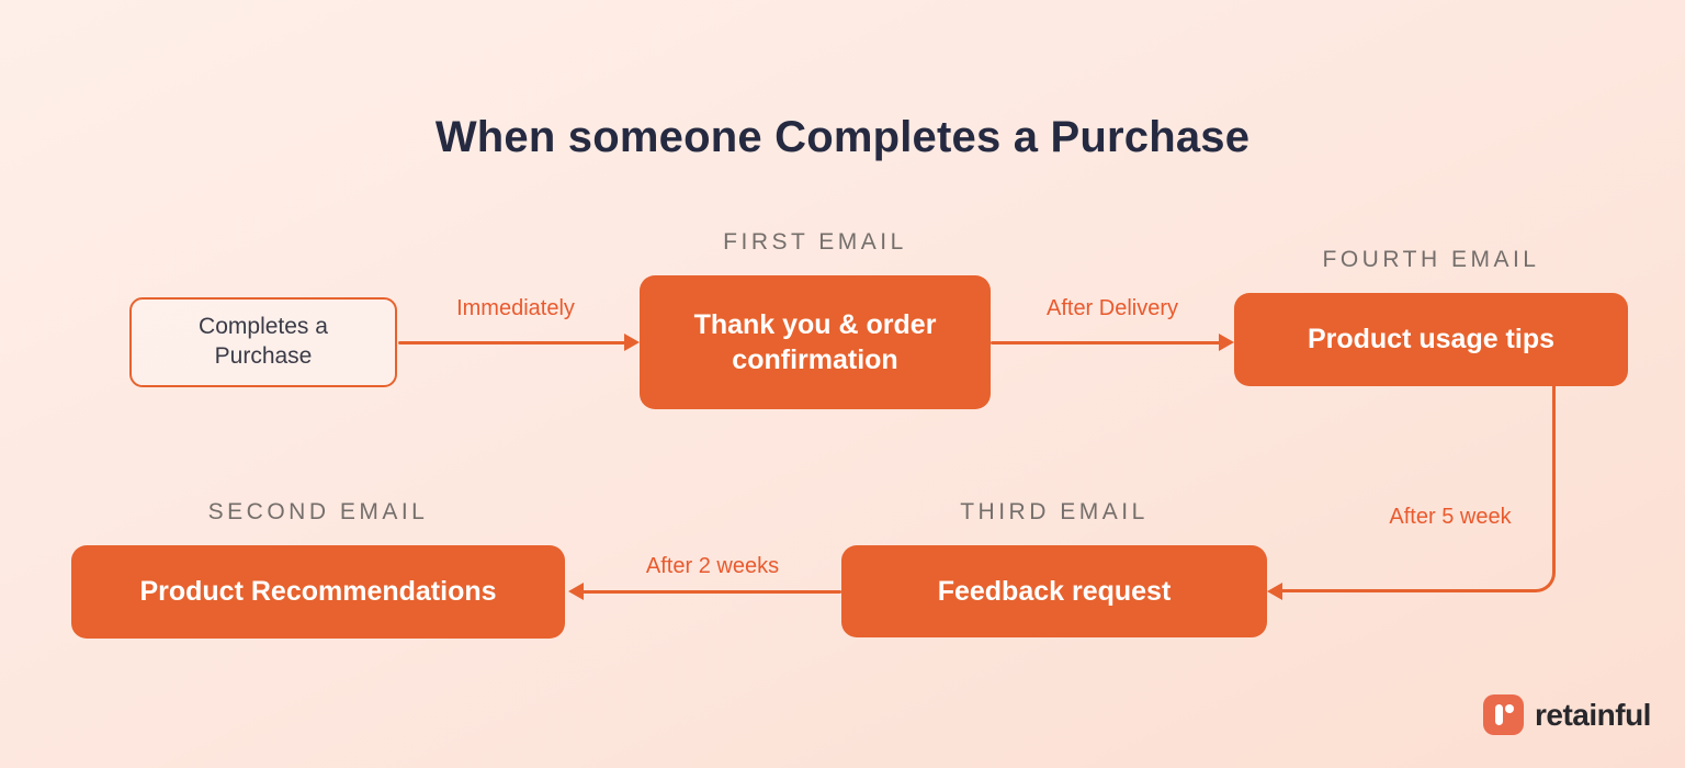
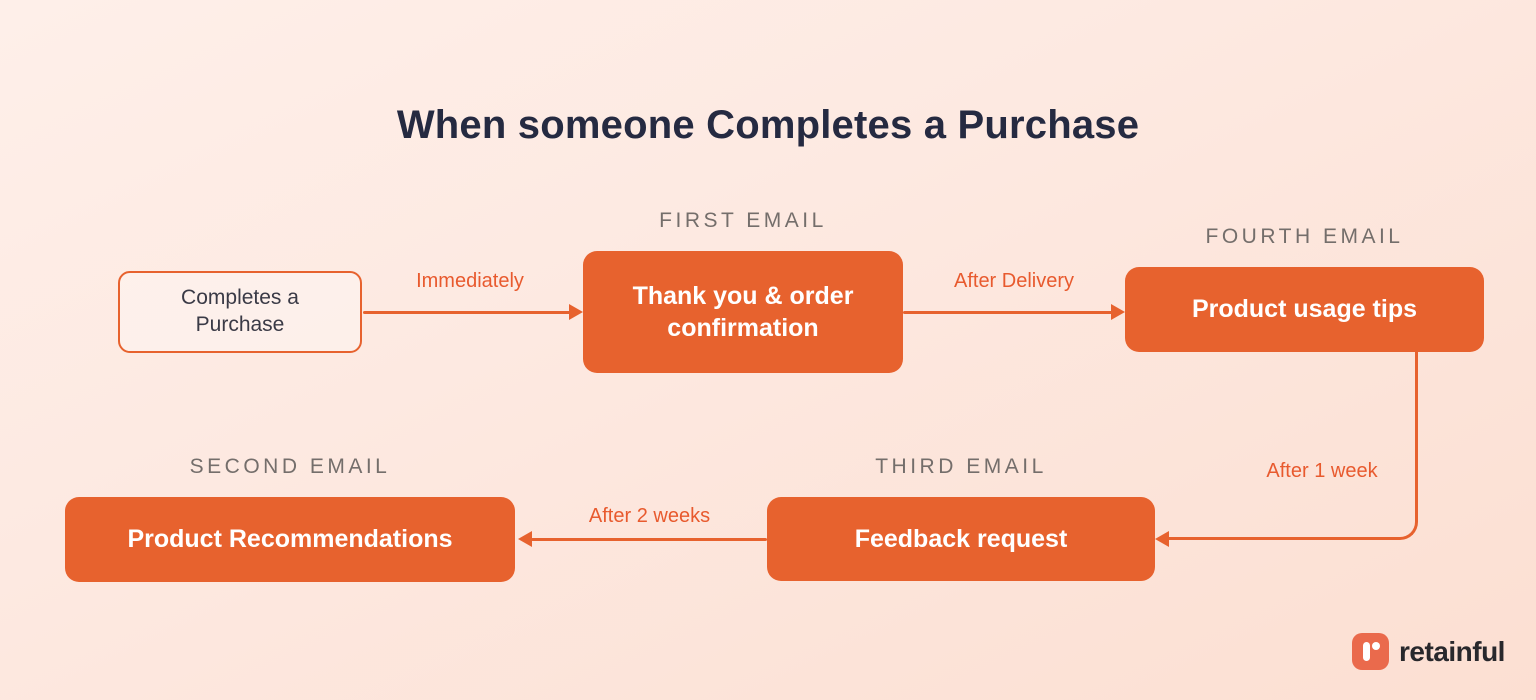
  When someone Completes a Purchase
  Completes a Purchase
  FIRST EMAIL
  FOURTH EMAIL
  THIRD EMAIL
  SECOND EMAIL
  Thank you & order confirmation
  Product usage tips
  Feedback request
  Product Recommendations
  Immediately
  After Delivery
- After 5 week
+ After 1 week
  After 2 weeks
  retainful
